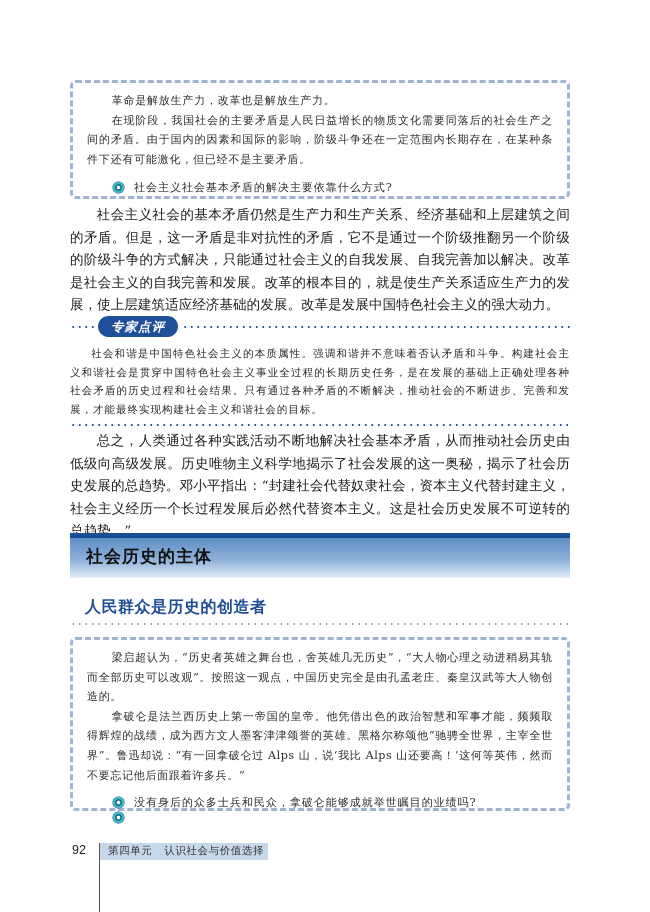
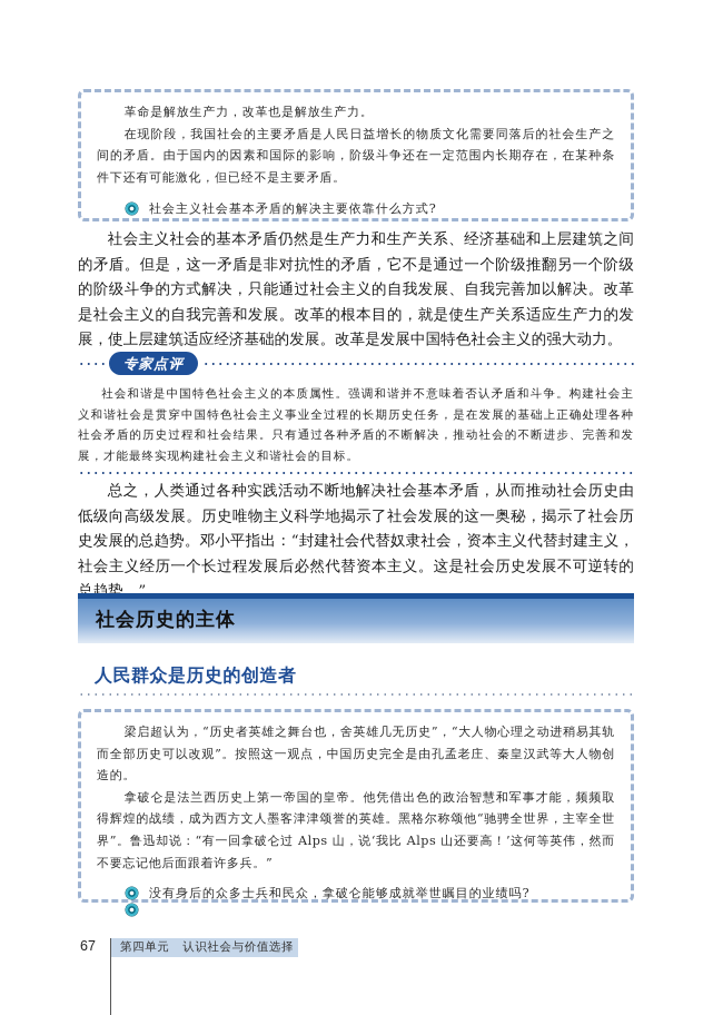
  革命是解放生产力，改革也是解放生产力。
  在现阶段，我国社会的主要矛盾是人民日益增长的物质文化需要同落后的社会生产之间的矛盾。由于国内的因素和国际的影响，阶级斗争还在一定范围内长期存在，在某种条件下还有可能激化，但已经不是主要矛盾。
  社会主义社会基本矛盾的解决主要依靠什么方式?
  社会主义社会的基本矛盾仍然是生产力和生产关系、经济基础和上层建筑之间的矛盾。但是，这一矛盾是非对抗性的矛盾，它不是通过一个阶级推翻另一个阶级的阶级斗争的方式解决，只能通过社会主义的自我发展、自我完善加以解决。改革是社会主义的自我完善和发展。改革的根本目的，就是使生产关系适应生产力的发展，使上层建筑适应经济基础的发展。改革是发展中国特色社会主义的强大动力。
  专家点评
  社会和谐是中国特色社会主义的本质属性。强调和谐并不意味着否认矛盾和斗争。构建社会主义和谐社会是贯穿中国特色社会主义事业全过程的长期历史任务，是在发展的基础上正确处理各种社会矛盾的历史过程和社会结果。只有通过各种矛盾的不断解决，推动社会的不断进步、完善和发展，才能最终实现构建社会主义和谐社会的目标。
  总之，人类通过各种实践活动不断地解决社会基本矛盾，从而推动社会历史由低级向高级发展。历史唯物主义科学地揭示了社会发展的这一奥秘，揭示了社会历史发展的总趋势。邓小平指出：“封建社会代替奴隶社会，资本主义代替封建主义，社会主义经历一个长过程发展后必然代替资本主义。这是社会历史发展不可逆转的总趋势。”
  社会历史的主体
  人民群众是历史的创造者
  梁启超认为，“历史者英雄之舞台也，舍英雄几无历史”，“大人物心理之动进稍易其轨而全部历史可以改观”。按照这一观点，中国历史完全是由孔孟老庄、秦皇汉武等大人物创造的。
  拿破仑是法兰西历史上第一帝国的皇帝。他凭借出色的政治智慧和军事才能，频频取得辉煌的战绩，成为西方文人墨客津津颂誉的英雄。黑格尔称颂他“驰骋全世界，主宰全世界”。鲁迅却说：“有一回拿破仑过 Alps 山，说‘我比 Alps 山还要高！’这何等英伟，然而不要忘记他后面跟着许多兵。”
  没有身后的众多士兵和民众，拿破仑能够成就举世瞩目的业绩吗?
- 92
+ 67
  第四单元 认识社会与价值选择
